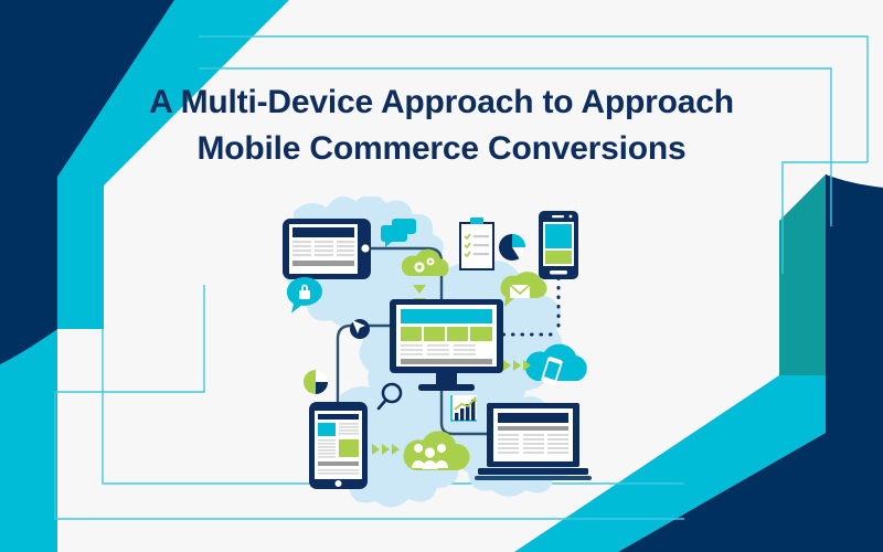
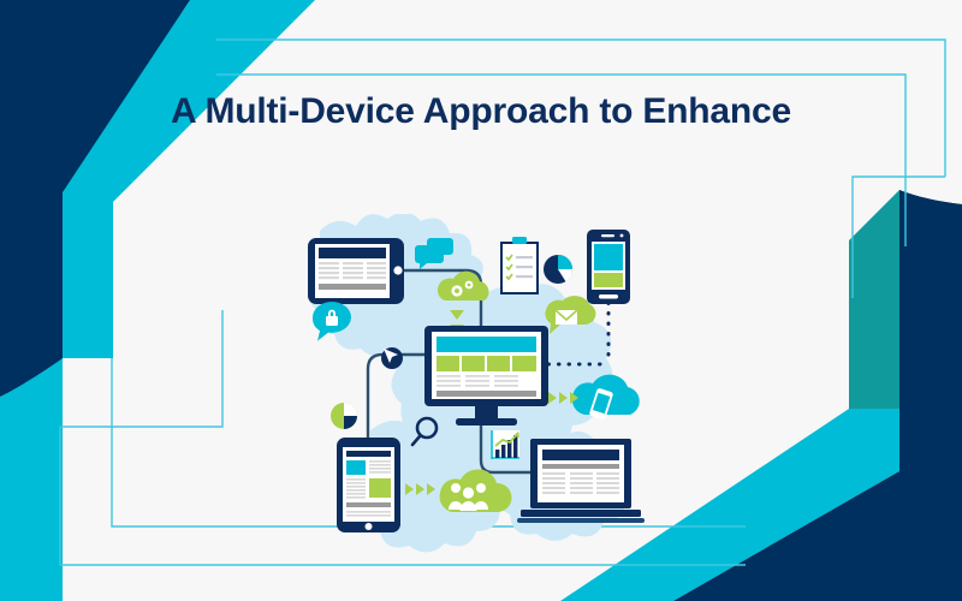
- A Multi-Device Approach to Approach
+ A Multi-Device Approach to Enhance
- Mobile Commerce Conversions
